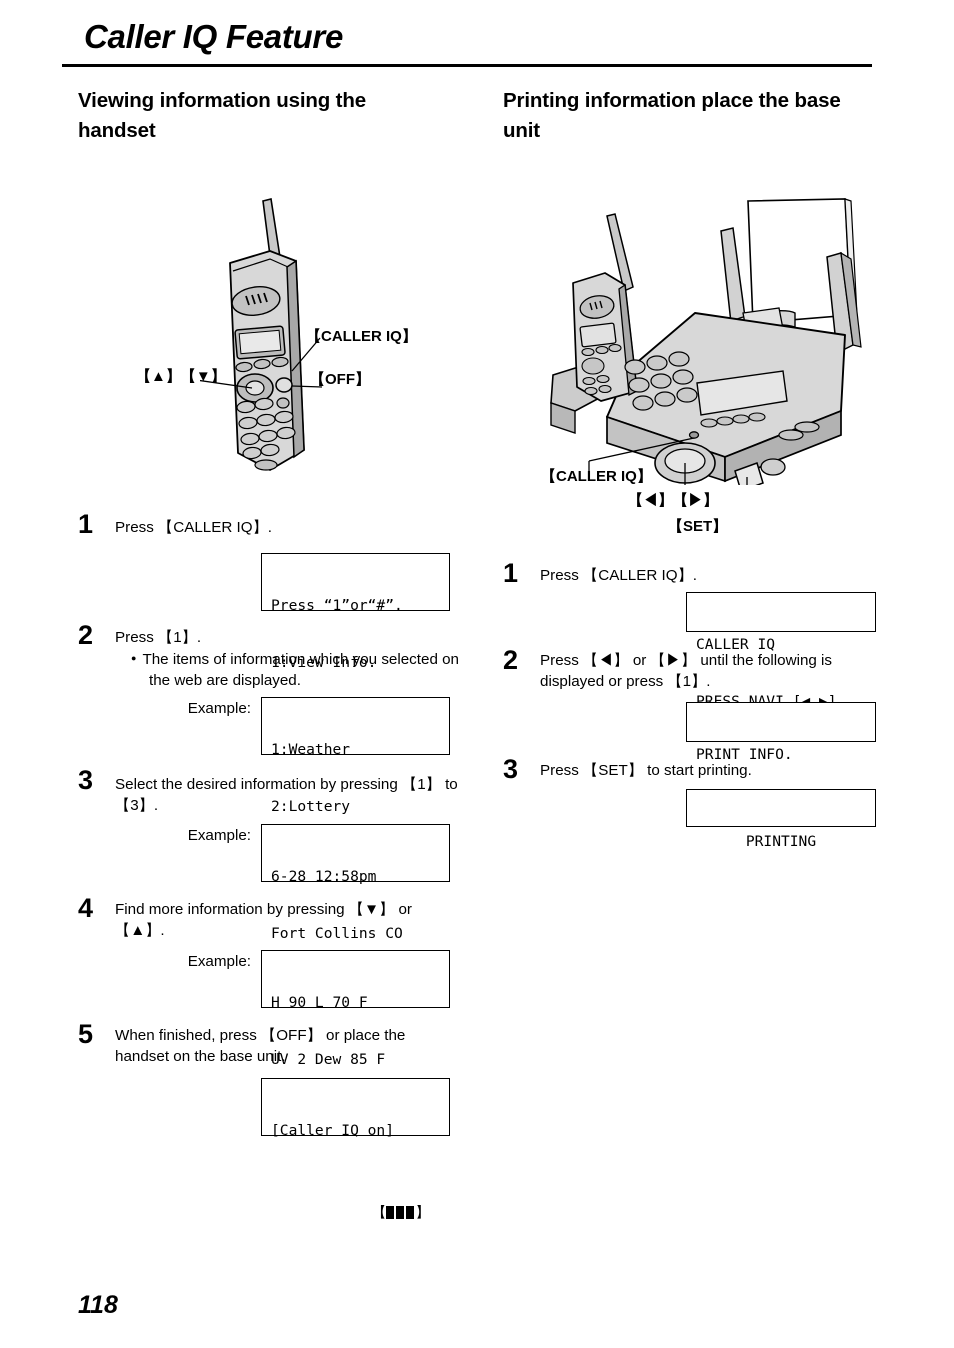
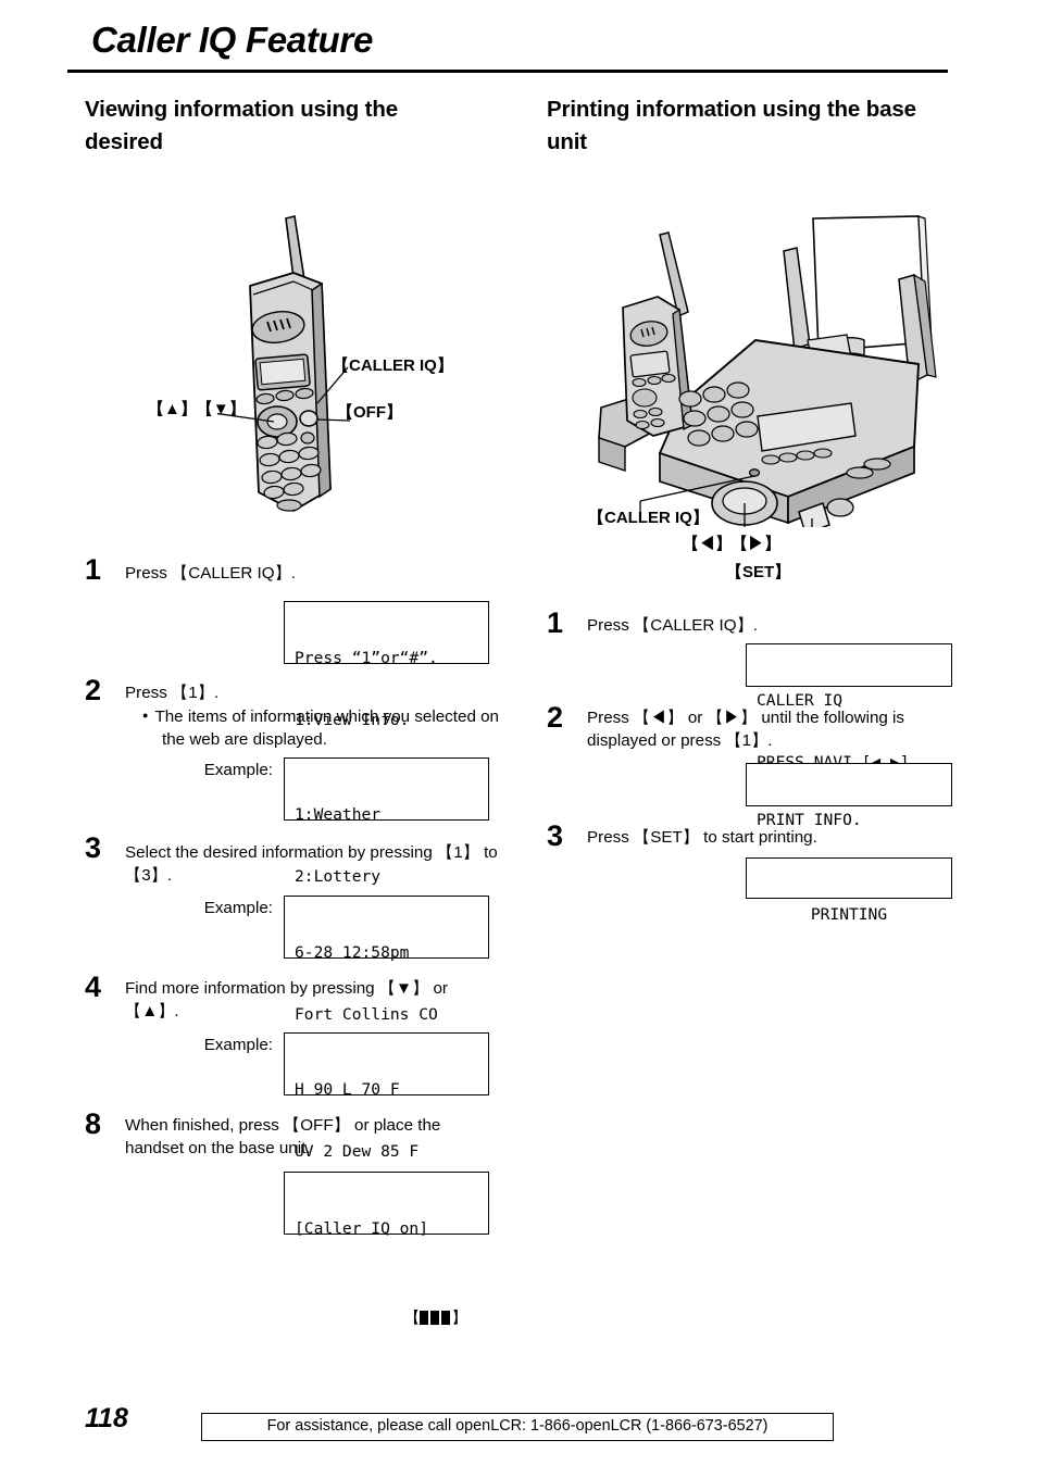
  Caller IQ Feature
- Viewing information using the handset
+ Viewing information using the desired
- Printing information place the base unit
+ Printing information using the base unit
  【CALLER IQ】
  【OFF】
  【▲】【▼】
  【CALLER IQ】
  【◀】【▶】
  【SET】
  1
  Press 【CALLER IQ】.
  Press “1”or“#”.
  1:View Info.
  2
  Press 【1】.
  The items of information which you selected on the web are displayed.
  Example:
  1:Weather
  2:Lottery
  3
  Select the desired information by pressing 【1】 to 【3】.
  Example:
  6-28 12:58pm
  Fort Collins CO
  4
  Find more information by pressing 【▼】 or 【▲】.
  Example:
  H 90 L 70 F
  UV 2 Dew 85 F
- 5
+ 8
  When finished, press 【OFF】 or place the handset on the base unit.
  [Caller IQ on]
  【 】
  1
  Press 【CALLER IQ】.
  CALLER IQ
  2
  Press 【◀】 or 【▶】 until the following is displayed or press 【1】.
  PRINT INFO.
  3
  Press 【SET】 to start printing.
  PRINTING
  118
+ For assistance, please call openLCR: 1-866-openLCR (1-866-673-6527)
